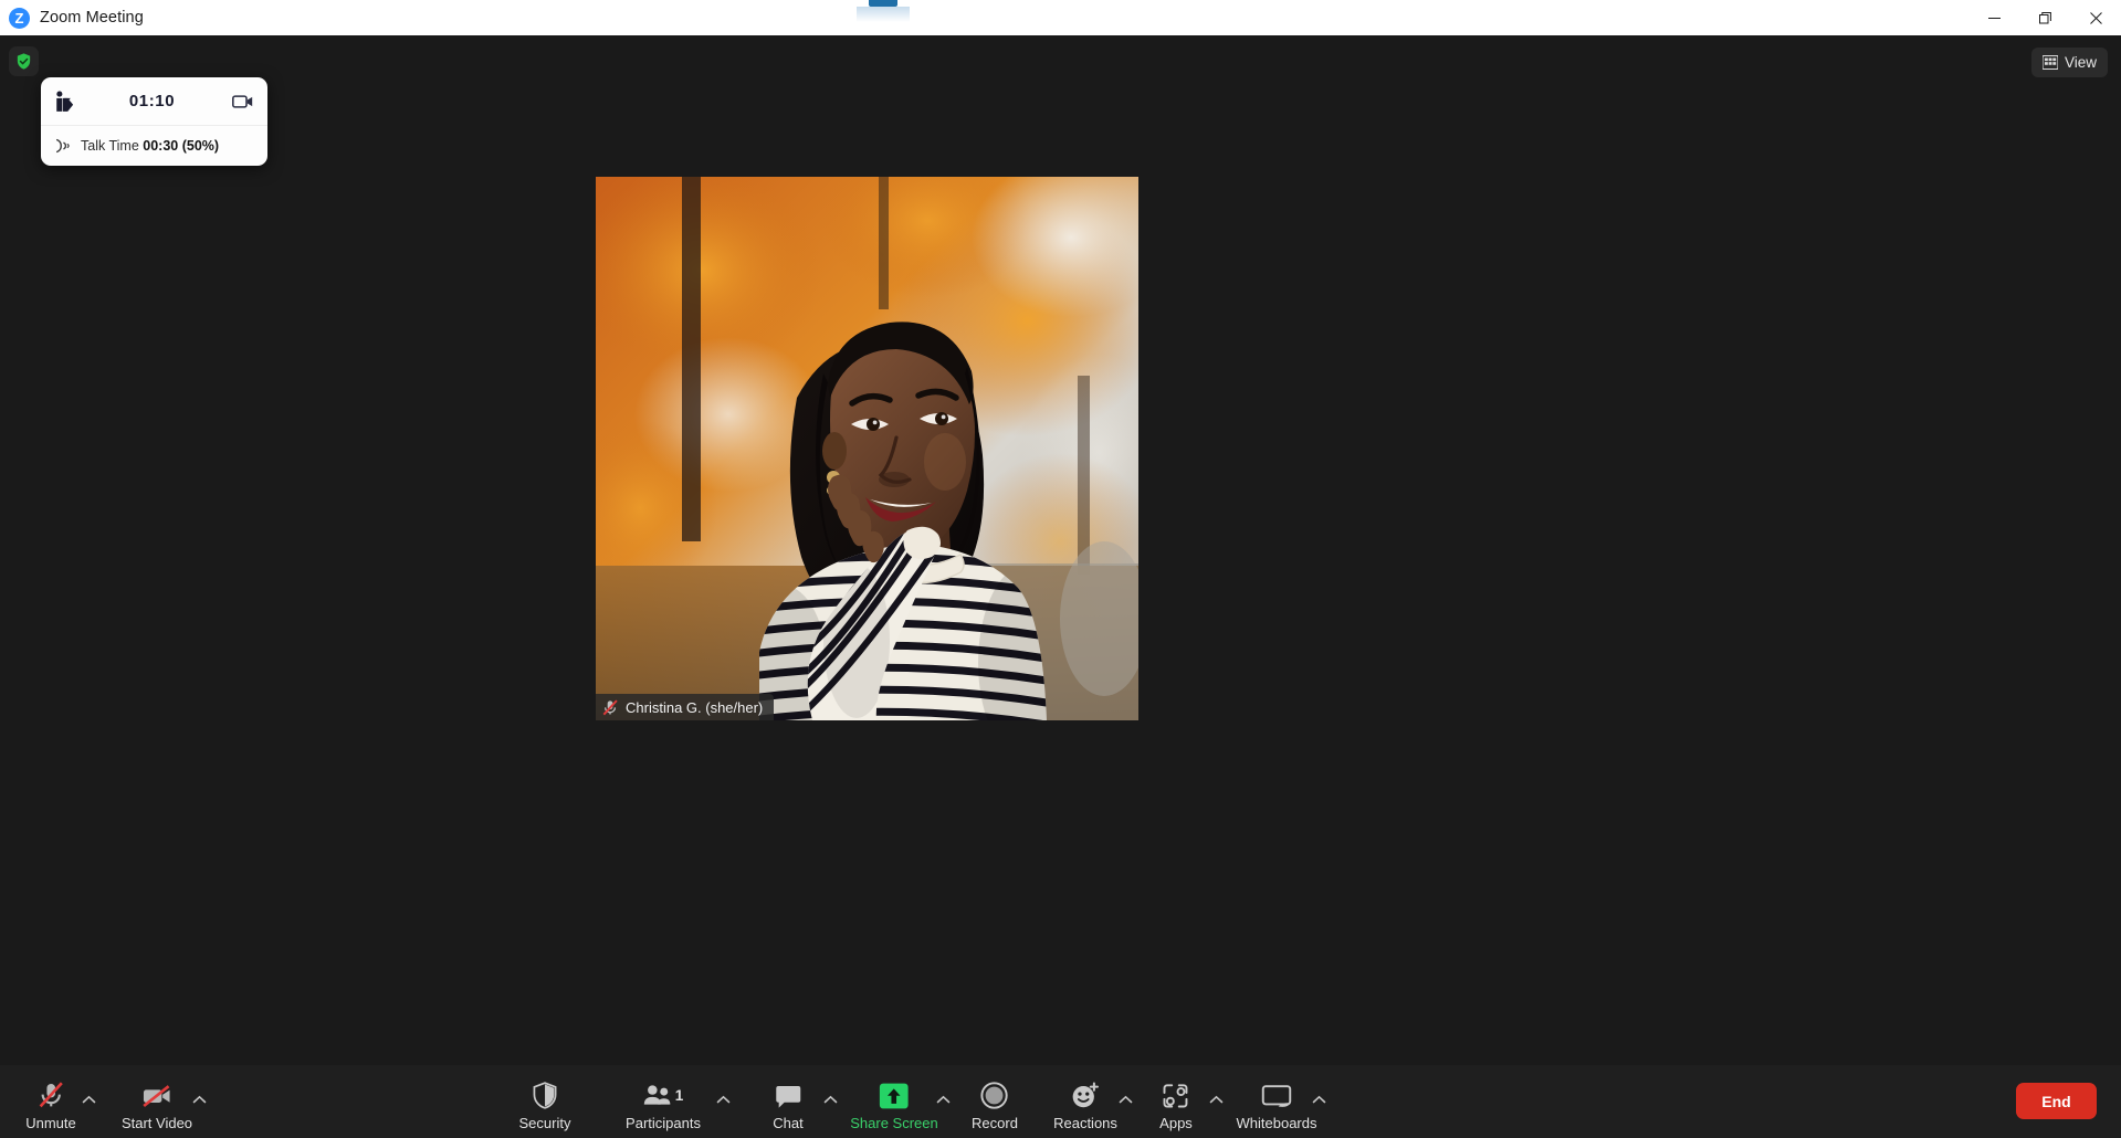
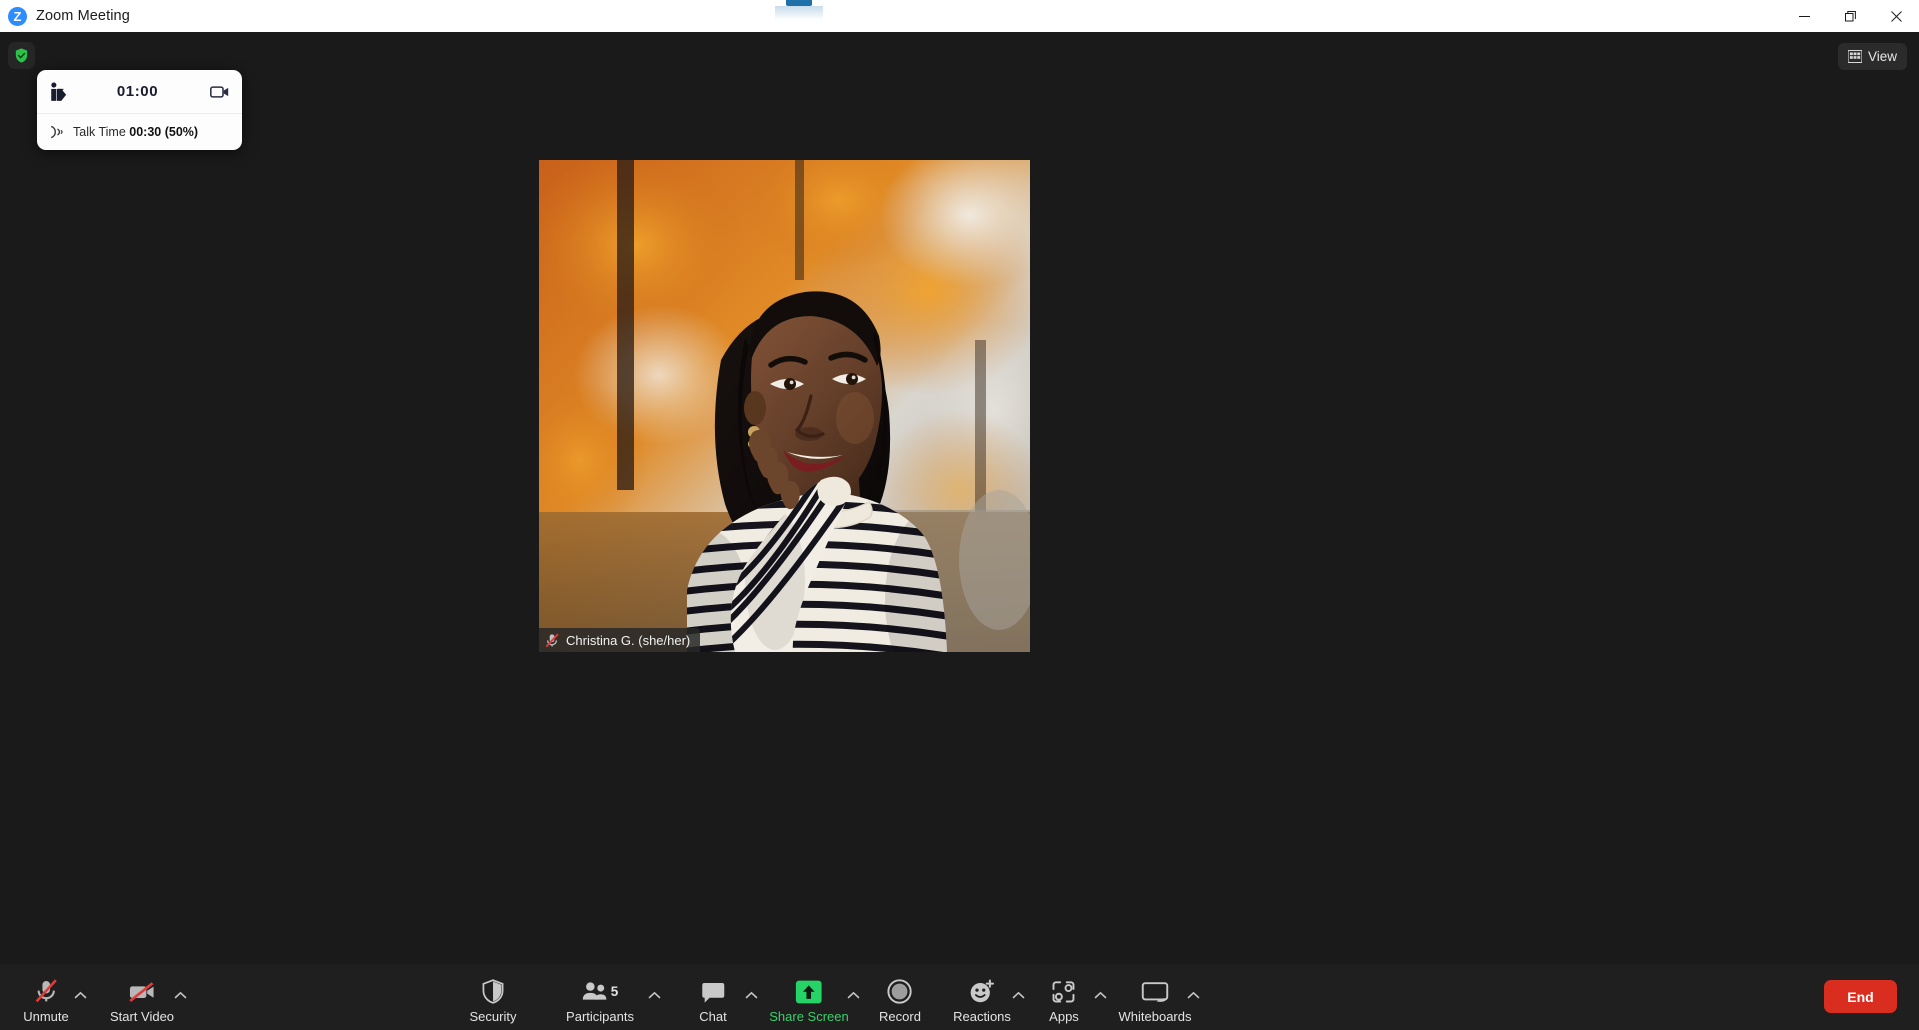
  Zoom Meeting
  View
- 01:10
+ 01:00
  Talk Time 00:30 (50%)
  Christina G. (she/her)
  Unmute
  Start Video
  Security
- 1
+ 5
  Participants
  Chat
  Share Screen
  Record
  Reactions
  Apps
  Whiteboards
  End
